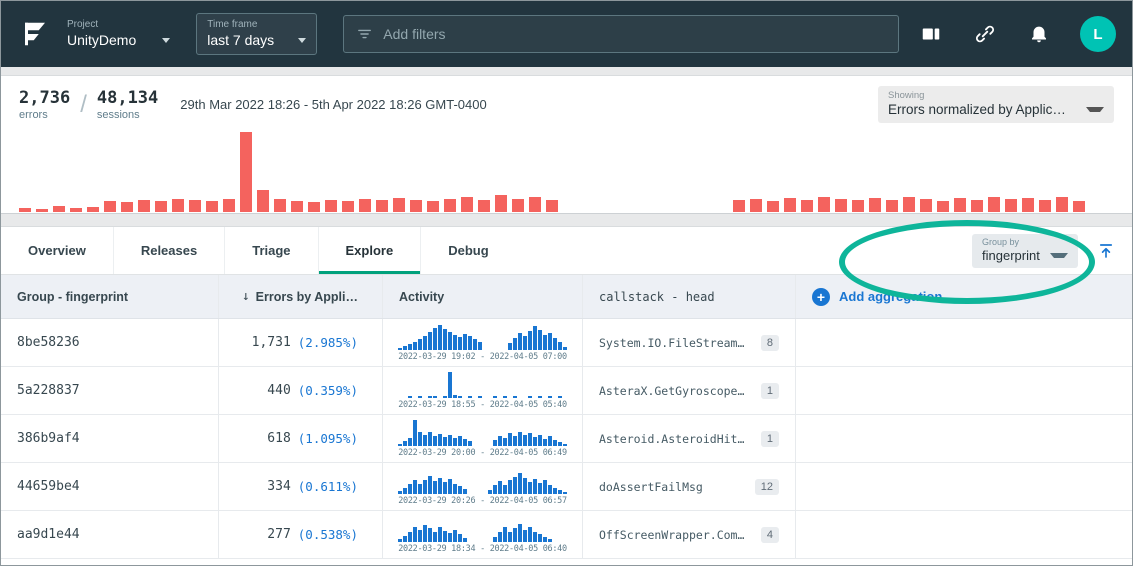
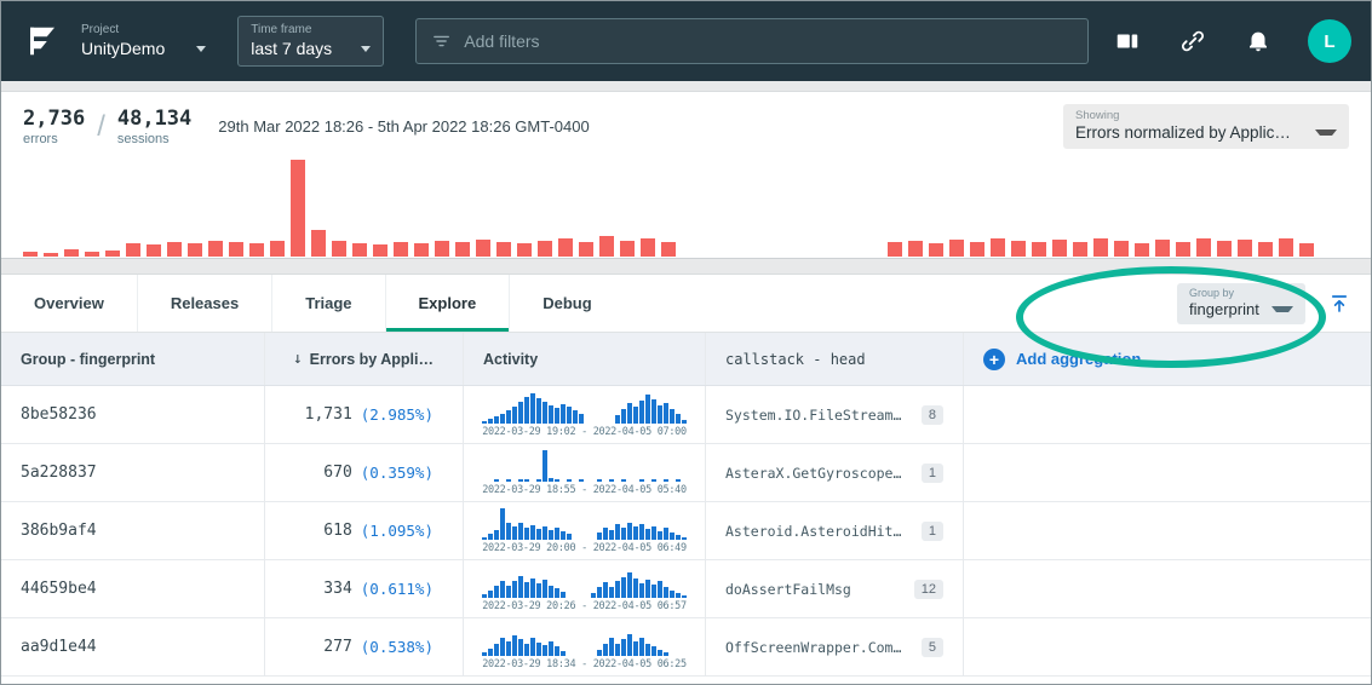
  Project
  UnityDemo
  Time frame
  last 7 days
  Add filters
  L
  2,736
  errors
  /
  48,134
  sessions
  29th Mar 2022 18:26 - 5th Apr 2022 18:26 GMT-0400
  Showing
  Errors normalized by Applic…
  Overview
  Releases
  Triage
  Explore
  Debug
  Group by
  fingerprint
  Group - fingerprint
  ↓
  Errors by Appli…
  Activity
  callstack - head
  +
  Add aggregation
  8be58236
  1,731
  (2.985%)
  2022-03-29 19:02 - 2022-04-05 07:00
  System.IO.FileStream._
  8
  5a228837
- 440
+ 670
  (0.359%)
  2022-03-29 18:55 - 2022-04-05 05:40
  AsteraX.GetGyroscopeDe
  1
  386b9af4
  618
  (1.095%)
  2022-03-29 20:00 - 2022-04-05 06:49
  Asteroid.AsteroidHitBy
  1
  44659be4
  334
  (0.611%)
  2022-03-29 20:26 - 2022-04-05 06:57
  doAssertFailMsg
  12
  aa9d1e44
  277
  (0.538%)
- 2022-03-29 18:34 - 2022-04-05 06:40
+ 2022-03-29 18:34 - 2022-04-05 06:25
  OffScreenWrapper.Compe
- 4
+ 5
